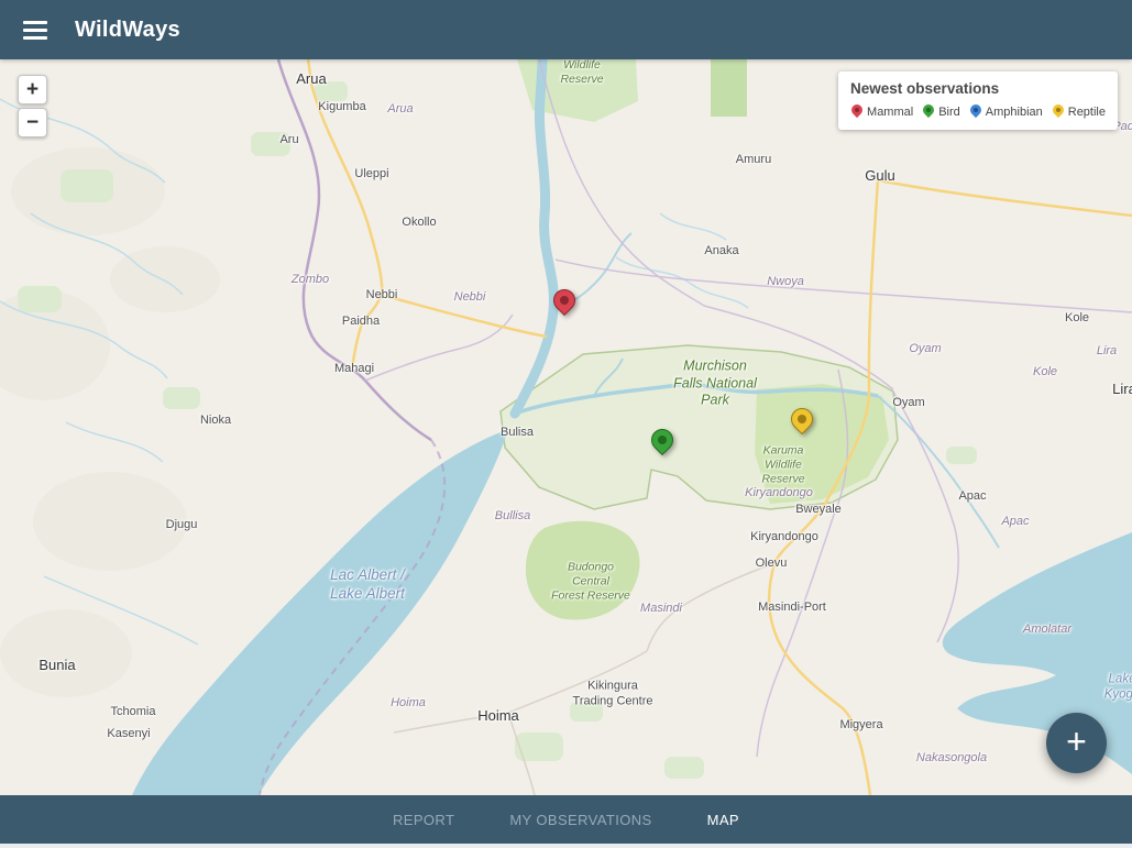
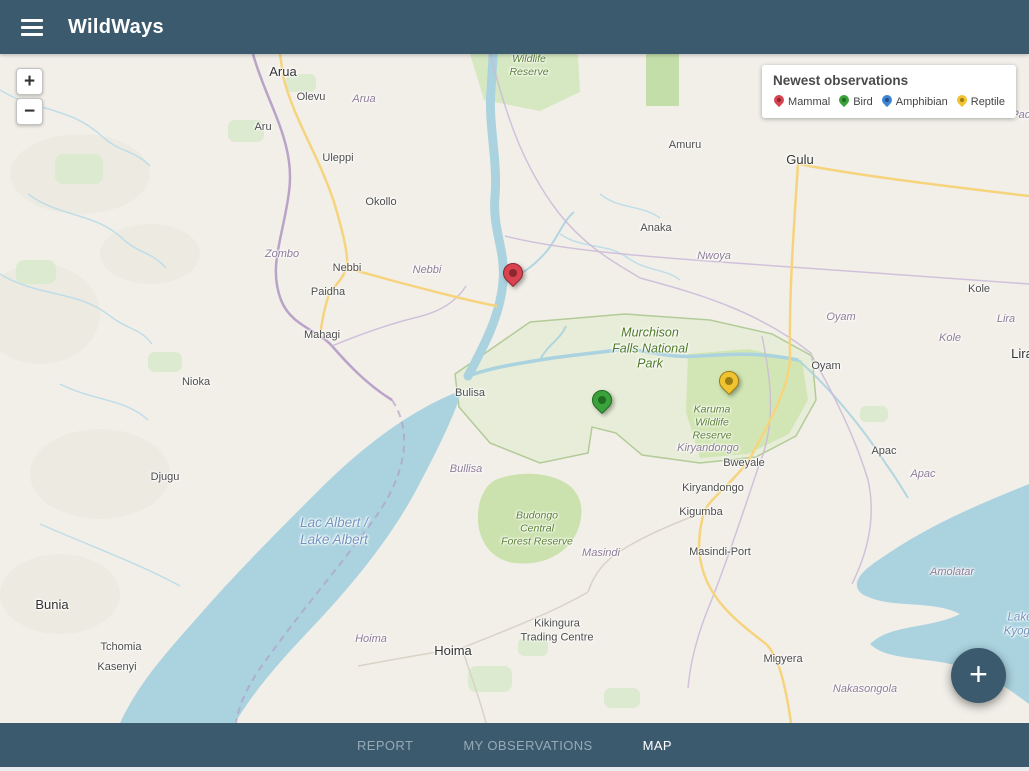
  WildWays
  Arua
- Kigumba
+ Olevu
  Arua
  Aru
  Uleppi
  Okollo
  Zombo
  Nebbi
  Nebbi
  Paidha
  Mahagi
  Nioka
  Djugu
  Bunia
  Tchomia
  Kasenyi
  Wildlife
  Reserve
  Amuru
  Gulu
  Anaka
  Nwoya
  Kole
  Lira
  Kole
  Lir
  Oyam
  Oyam
  Murchison
  Falls National
  Park
  Karuma
  Wildlife
  Reserve
  Kiryandongo
  Bweyale
  Kiryandongo
- Olevu
+ Kigumba
  Apac
  Apac
  Bulisa
  Bullisa
  Lac Albert /
  Lake Albert
  Budongo
  Central
  Forest Reserve
  Masindi
  Masindi-Port
  Kikingura
  Trading Centre
  Hoima
  Hoima
  Migyera
  Nakasongola
  Amolatar
  Lak Kyog
  +
  −
  Newest observations
  Mammal
  Bird
  Amphibian
  Reptile
  +
  REPORT
  MY OBSERVATIONS
  MAP
